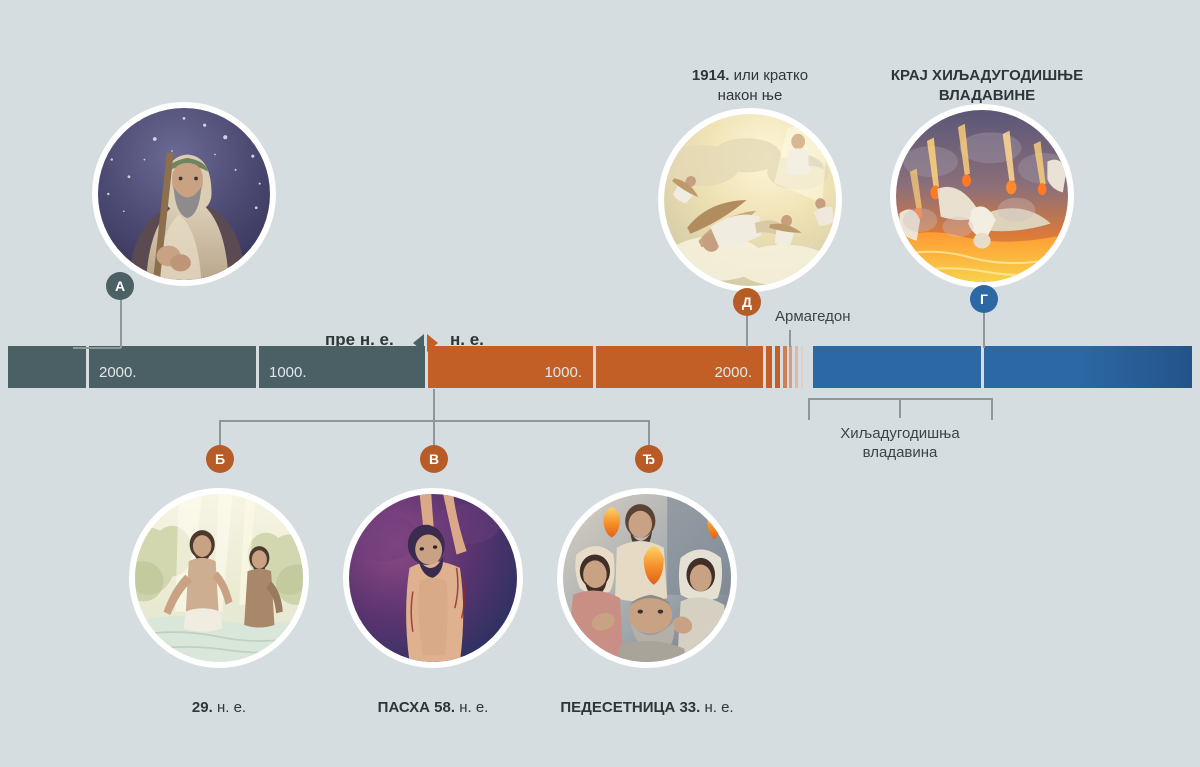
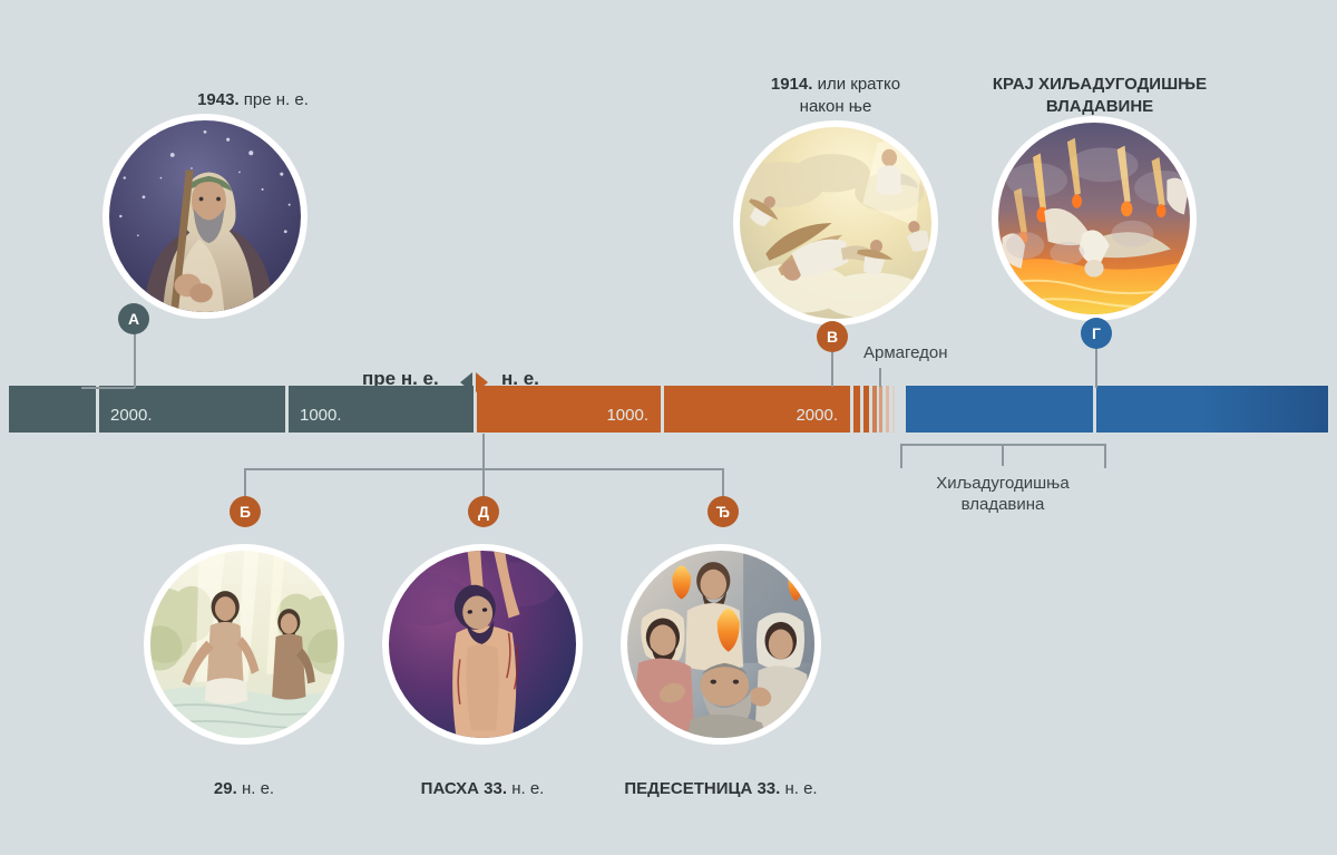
+ 1943. пре н. е.
  1914. или кратко
  након ње
  КРАЈ ХИЉАДУГОДИШЊЕ
  ВЛАДАВИНЕ
  А
- Д
+ В
  Г
  пре н. е.
  н. е.
  2000.
  1000.
  1000.
  2000.
  Армагедон
  Хиљадугодишња
  владавина
  Б
- В
+ Д
  Ђ
  29. н. е.
- ПАСХА 58. н. е.
+ ПАСХА 33. н. е.
  ПЕДЕСЕТНИЦА 33. н. е.
